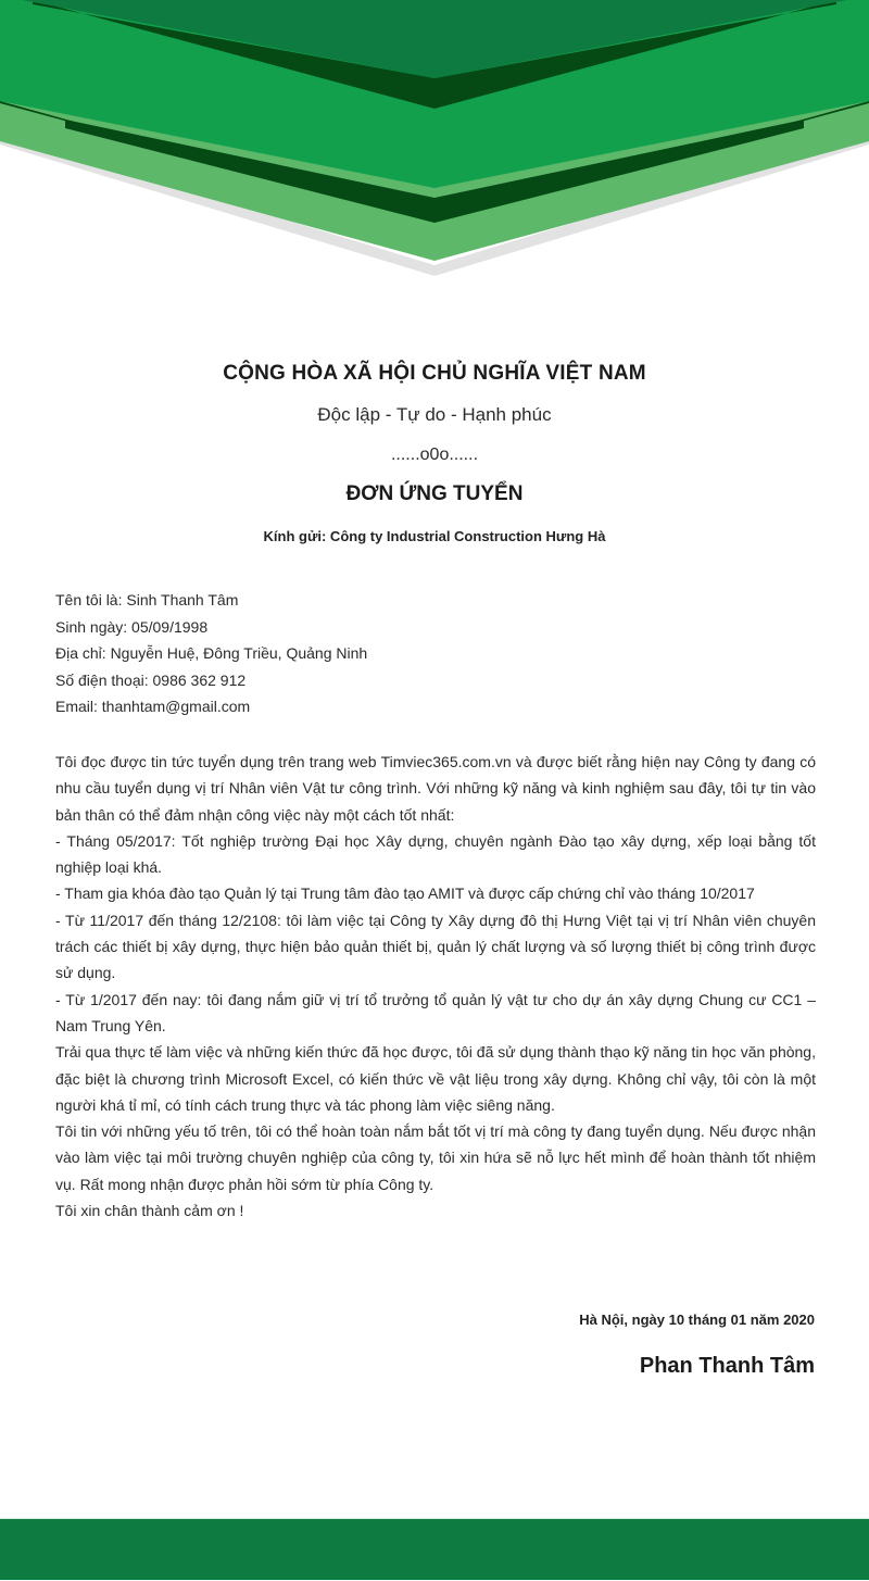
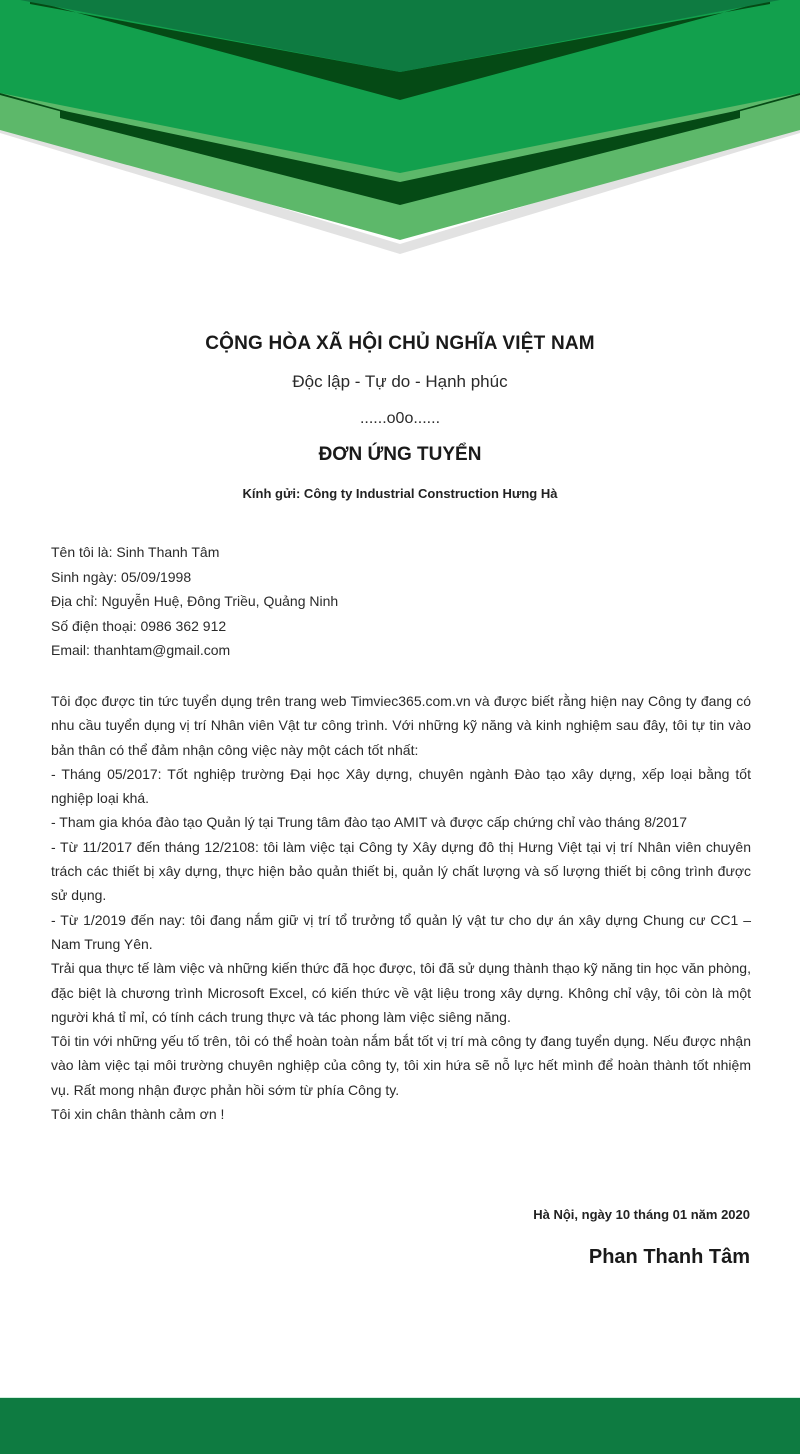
  CỘNG HÒA XÃ HỘI CHỦ NGHĨA VIỆT NAM
  Độc lập - Tự do - Hạnh phúc
  ......o0o......
  ĐƠN ỨNG TUYỂN
  Kính gửi: Công ty Industrial Construction Hưng Hà
  Tên tôi là: Sinh Thanh Tâm
  Sinh ngày: 05/09/1998
  Địa chỉ: Nguyễn Huệ, Đông Triều, Quảng Ninh
  Số điện thoại: 0986 362 912
  Email: thanhtam@gmail.com
  Tôi đọc được tin tức tuyển dụng trên trang web Timviec365.com.vn và được biết rằng hiện nay Công ty đang có nhu cầu tuyển dụng vị trí Nhân viên Vật tư công trình. Với những kỹ năng và kinh nghiệm sau đây, tôi tự tin vào bản thân có thể đảm nhận công việc này một cách tốt nhất:
  - Tháng 05/2017: Tốt nghiệp trường Đại học Xây dựng, chuyên ngành Đào tạo xây dựng, xếp loại bằng tốt nghiệp loại khá.
- - Tham gia khóa đào tạo Quản lý tại Trung tâm đào tạo AMIT và được cấp chứng chỉ vào tháng 10/2017
+ - Tham gia khóa đào tạo Quản lý tại Trung tâm đào tạo AMIT và được cấp chứng chỉ vào tháng 8/2017
  - Từ 11/2017 đến tháng 12/2108: tôi làm việc tại Công ty Xây dựng đô thị Hưng Việt tại vị trí Nhân viên chuyên trách các thiết bị xây dựng, thực hiện bảo quản thiết bị, quản lý chất lượng và số lượng thiết bị công trình được sử dụng.
- - Từ 1/2017 đến nay: tôi đang nắm giữ vị trí tổ trưởng tổ quản lý vật tư cho dự án xây dựng Chung cư CC1 – Nam Trung Yên.
+ - Từ 1/2019 đến nay: tôi đang nắm giữ vị trí tổ trưởng tổ quản lý vật tư cho dự án xây dựng Chung cư CC1 – Nam Trung Yên.
  Trải qua thực tế làm việc và những kiến thức đã học được, tôi đã sử dụng thành thạo kỹ năng tin học văn phòng, đặc biệt là chương trình Microsoft Excel, có kiến thức về vật liệu trong xây dựng. Không chỉ vậy, tôi còn là một người khá tỉ mỉ, có tính cách trung thực và tác phong làm việc siêng năng.
  Tôi tin với những yếu tố trên, tôi có thể hoàn toàn nắm bắt tốt vị trí mà công ty đang tuyển dụng. Nếu được nhận vào làm việc tại môi trường chuyên nghiệp của công ty, tôi xin hứa sẽ nỗ lực hết mình để hoàn thành tốt nhiệm vụ. Rất mong nhận được phản hồi sớm từ phía Công ty.
  Tôi xin chân thành cảm ơn !
  Hà Nội, ngày 10 tháng 01 năm 2020
  Phan Thanh Tâm
